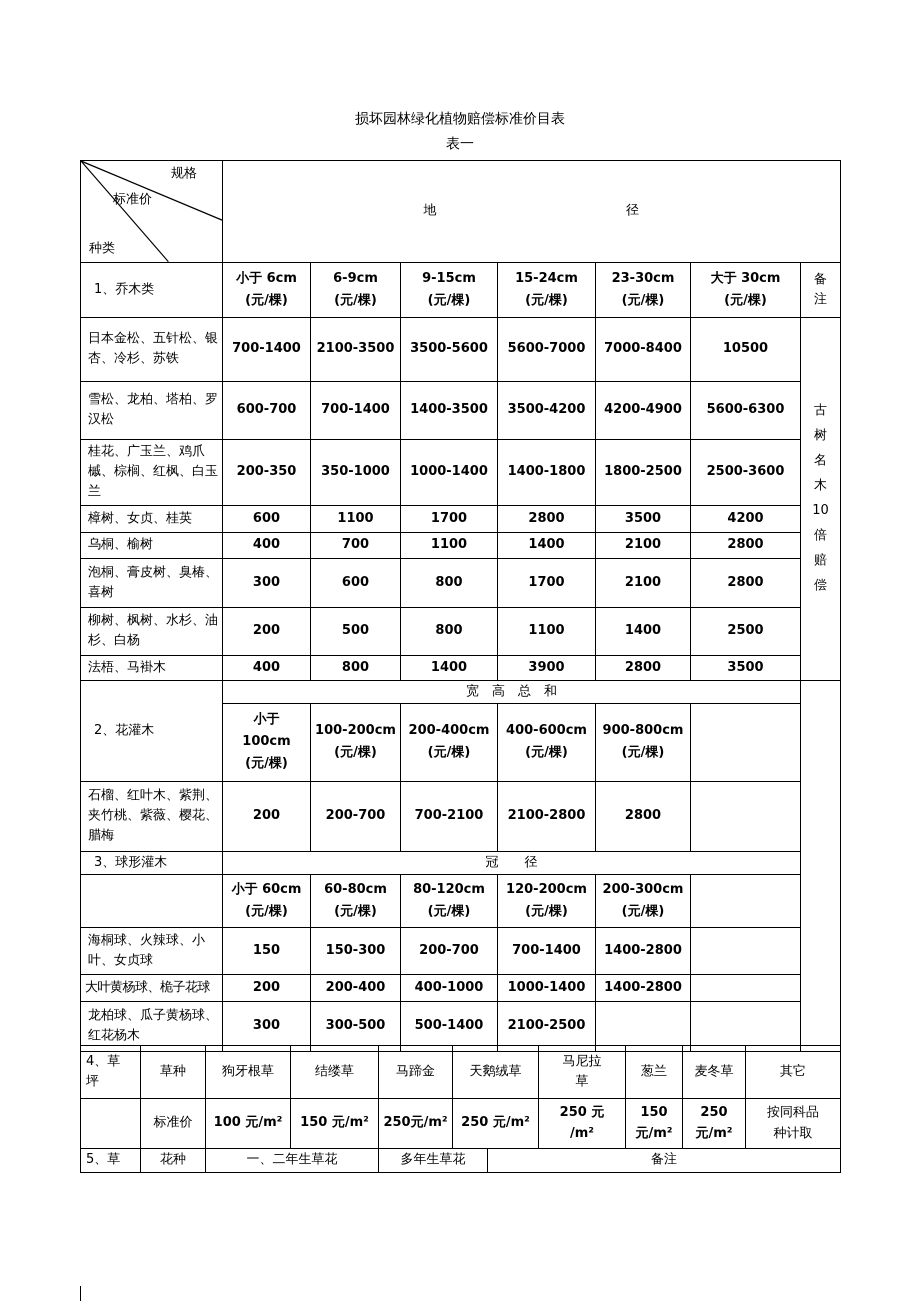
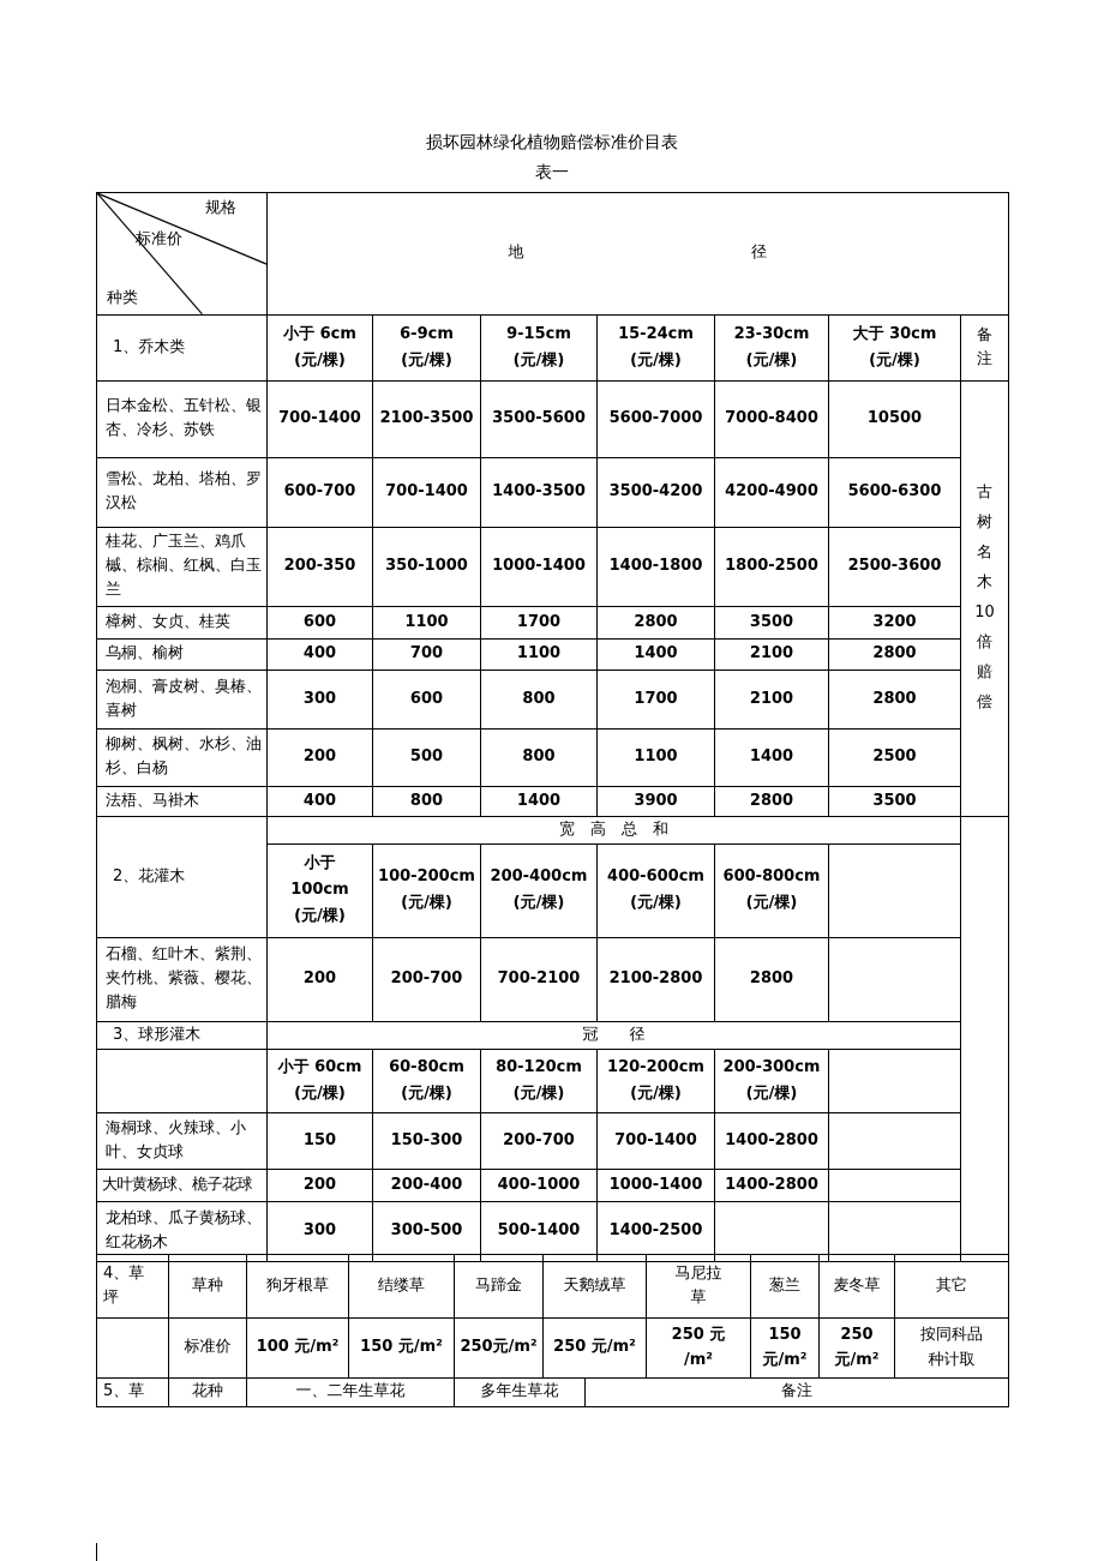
  损坏园林绿化植物赔偿标准价目表
  表一
  规格 标准价 种类	地 径
  1、乔木类	小于 6cm (元/棵)	6-9cm (元/棵)	9-15cm (元/棵)	15-24cm (元/棵)	23-30cm (元/棵)	大于 30cm (元/棵)	备 注
  日本金松、五针松、银杏、冷杉、苏铁	700-1400	2100-3500	3500-5600	5600-7000	7000-8400	10500	古 树 名 木 10 倍 赔 偿
  雪松、龙柏、塔柏、罗汉松	600-700	700-1400	1400-3500	3500-4200	4200-4900	5600-6300
  桂花、广玉兰、鸡爪槭、棕榈、红枫、白玉兰	200-350	350-1000	1000-1400	1400-1800	1800-2500	2500-3600
- 樟树、女贞、桂英	600	1100	1700	2800	3500	4200
+ 樟树、女贞、桂英	600	1100	1700	2800	3500	3200
  乌桐、榆树	400	700	1100	1400	2100	2800
  泡桐、膏皮树、臭椿、喜树	300	600	800	1700	2100	2800
  柳树、枫树、水杉、油杉、白杨	200	500	800	1100	1400	2500
  法梧、马褂木	400	800	1400	3900	2800	3500
  2、花灌木	宽 高 总 和
- 小于 100cm (元/棵)	100-200cm (元/棵)	200-400cm (元/棵)	400-600cm (元/棵)	900-800cm (元/棵)
+ 小于 100cm (元/棵)	100-200cm (元/棵)	200-400cm (元/棵)	400-600cm (元/棵)	600-800cm (元/棵)
  石榴、红叶木、紫荆、夹竹桃、紫薇、樱花、腊梅	200	200-700	700-2100	2100-2800	2800
  3、球形灌木	冠 径
  	小于 60cm (元/棵)	60-80cm (元/棵)	80-120cm (元/棵)	120-200cm (元/棵)	200-300cm (元/棵)
  海桐球、火辣球、小叶、女贞球	150	150-300	200-700	700-1400	1400-2800
  大叶黄杨球、桅子花球	200	200-400	400-1000	1000-1400	1400-2800
- 龙柏球、瓜子黄杨球、红花杨木	300	300-500	500-1400	2100-2500
+ 龙柏球、瓜子黄杨球、红花杨木	300	300-500	500-1400	1400-2500
  4、草 坪	草种	狗牙根草	结缕草	马蹄金	天鹅绒草	马尼拉 草	葱兰	麦冬草	其它
  	标准价	100 元/m²	150 元/m²	250元/m²	250 元/m²	250 元 /m²	150元/m²	250 元/m²	按同科品 种计取
  5、草	花种	一、二年生草花	多年生草花	备注
